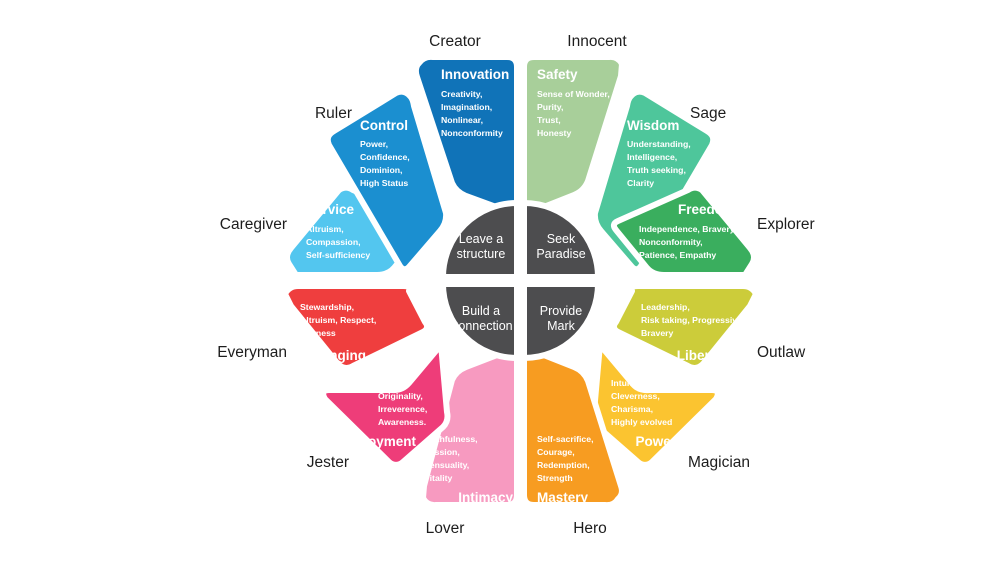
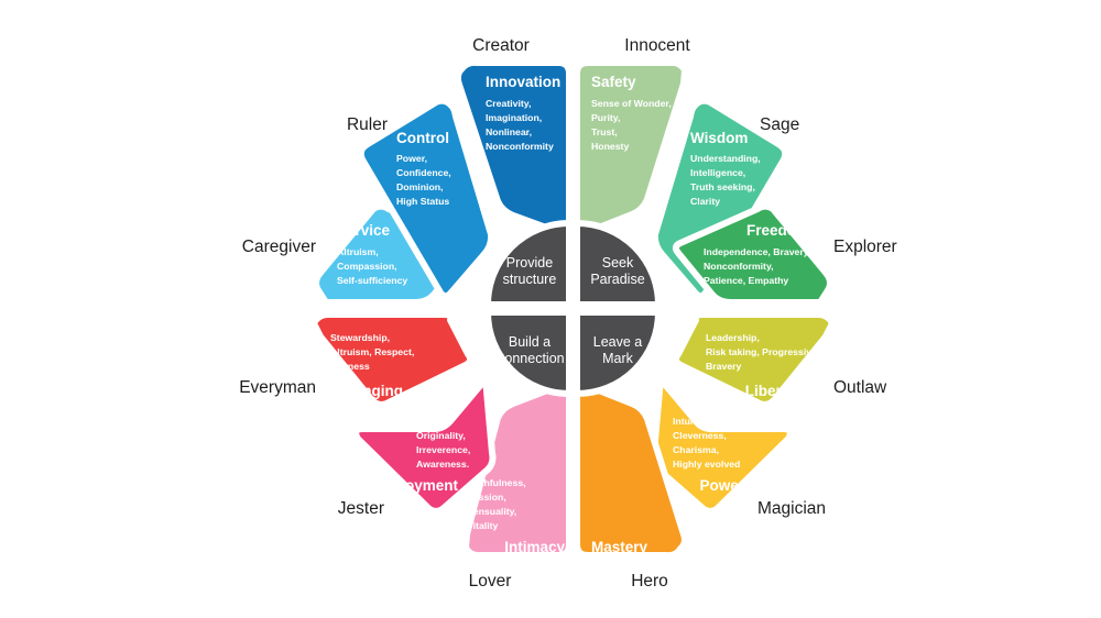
  Innovation
  Creativity,
  Imagination,
  Nonlinear,
  Nonconformity
  Safety
  Sense of Wonder,
  Purity,
  Trust,
  Honesty
  Wisdom
  Understanding,
  Intelligence,
  Truth seeking,
  Clarity
  Freedom
  Independence, Bravery,
  Nonconformity,
  Patience, Empathy
  Liberation
  Leadership,
  Risk taking, Progressive,
  Bravery
  Power
  Intuition,
  Cleverness,
  Charisma,
  Highly evolved
  Mastery
- Self-sacrifice,
- Courage,
- Redemption,
- Strength
  Intimacy
  ithfulness,
  Passion,
  Sensuality,
  Vitality
  Enjoyment
  Humor,
  Originality,
  Irreverence,
  Awareness.
  Belonging
  Stewardship,
  Altruism, Respect,
  Fairness
  Service
  Altruism,
  Compassion,
  Self-sufficiency
  Control
  Power,
  Confidence,
  Dominion,
  High Status
- Leave a
+ Provide
  structure
  Seek
  Paradise
  Build a
  Connection
- Provide
+ Leave a
  Mark
  Creator
  Innocent
  Sage
  Explorer
  Outlaw
  Magician
  Hero
  Lover
  Jester
  Everyman
  Caregiver
  Ruler
